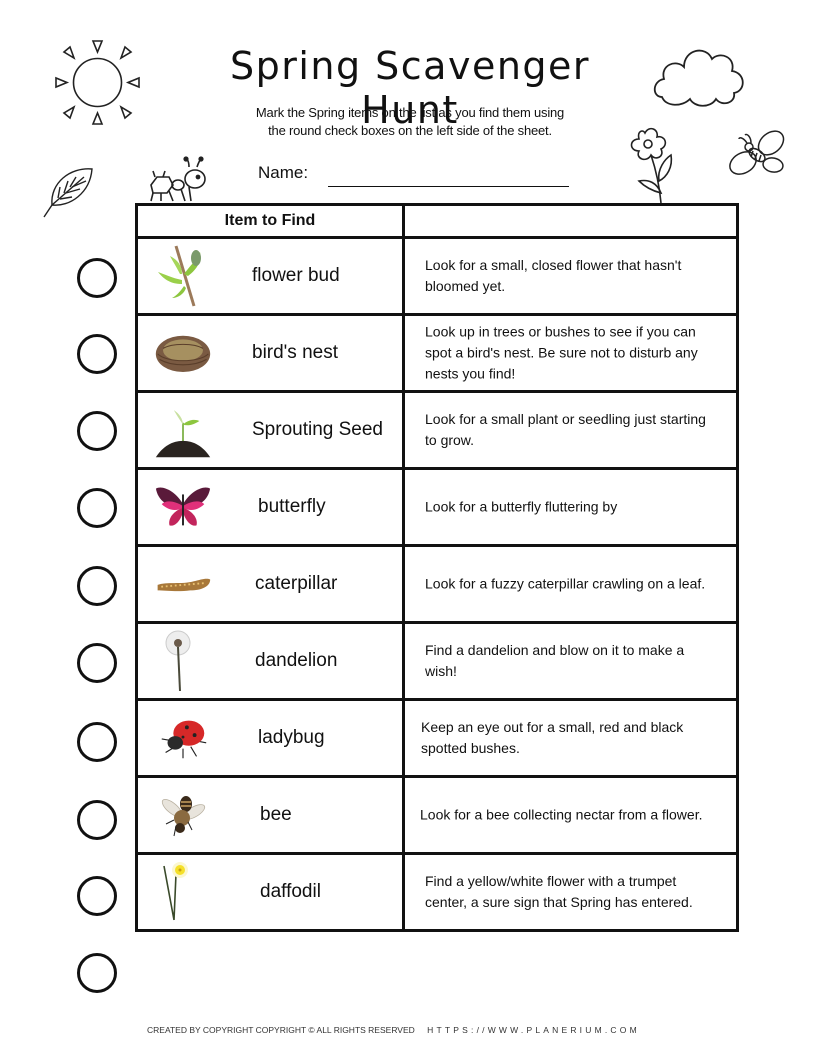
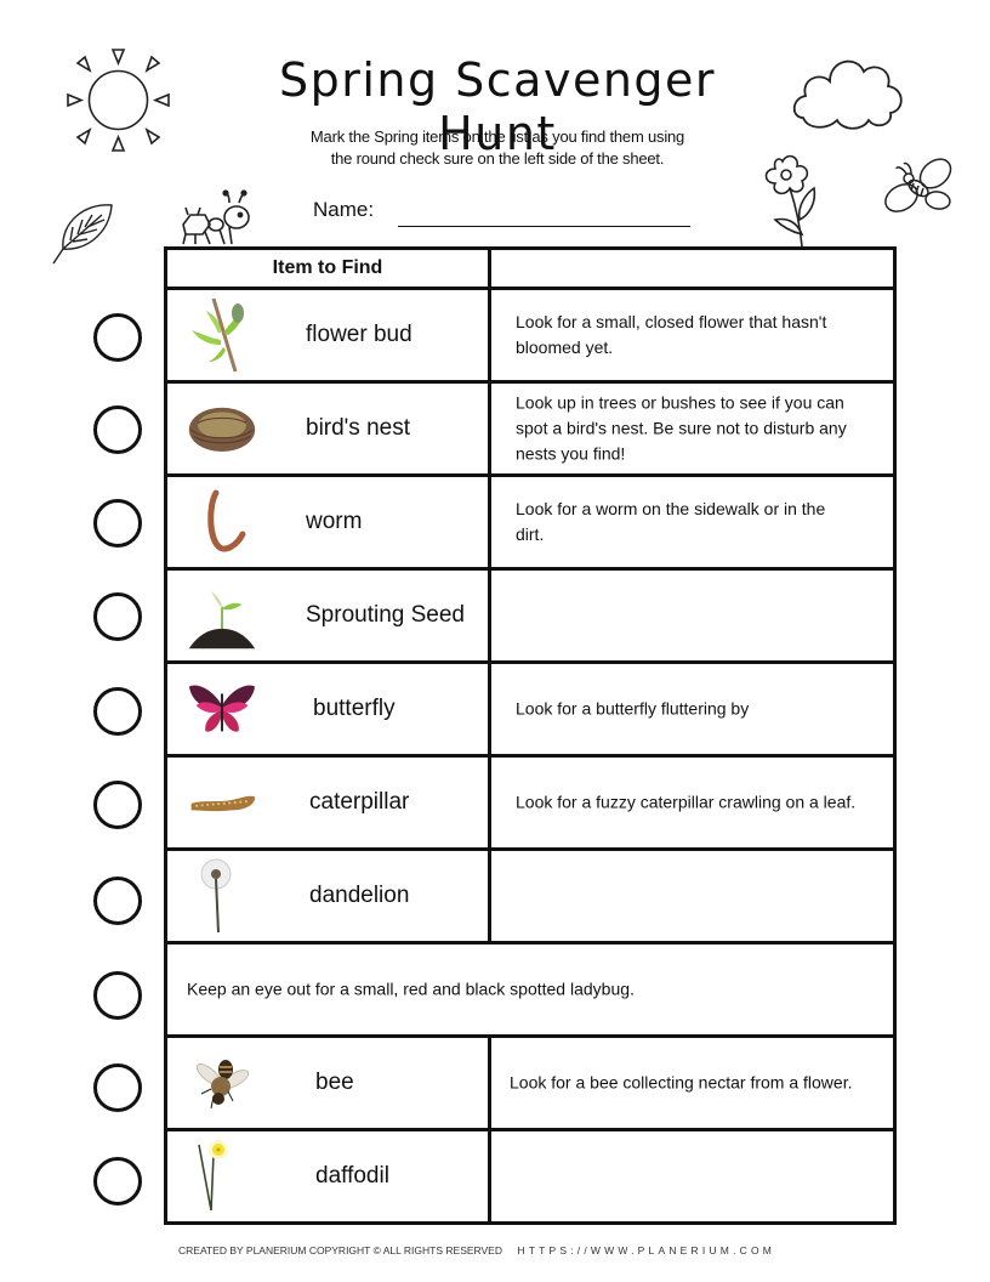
  Spring Scavenger Hunt
  Mark the Spring items on the list as you find them using
- the round check boxes on the left side of the sheet.
+ the round check sure on the left side of the sheet.
  Name:
  Item to Find
  flower bud
  Look for a small, closed flower that hasn't bloomed yet.
  bird's nest
  Look up in trees or bushes to see if you can spot a bird's nest. Be sure not to disturb any nests you find!
+ worm
+ Look for a worm on the sidewalk or in the dirt.
  Sprouting Seed
- Look for a small plant or seedling just starting to grow.
  butterfly
  Look for a butterfly fluttering by
  caterpillar
  Look for a fuzzy caterpillar crawling on a leaf.
  dandelion
- Find a dandelion and blow on it to make a wish!
- ladybug
- Keep an eye out for a small, red and black spotted bushes.
+ Keep an eye out for a small, red and black spotted ladybug.
  bee
  Look for a bee collecting nectar from a flower.
  daffodil
- Find a yellow/white flower with a trumpet center, a sure sign that Spring has entered.
- CREATED BY COPYRIGHT COPYRIGHT © ALL RIGHTS RESERVED HTTPS://WWW.PLANERIUM.COM
+ CREATED BY PLANERIUM COPYRIGHT © ALL RIGHTS RESERVED HTTPS://WWW.PLANERIUM.COM
